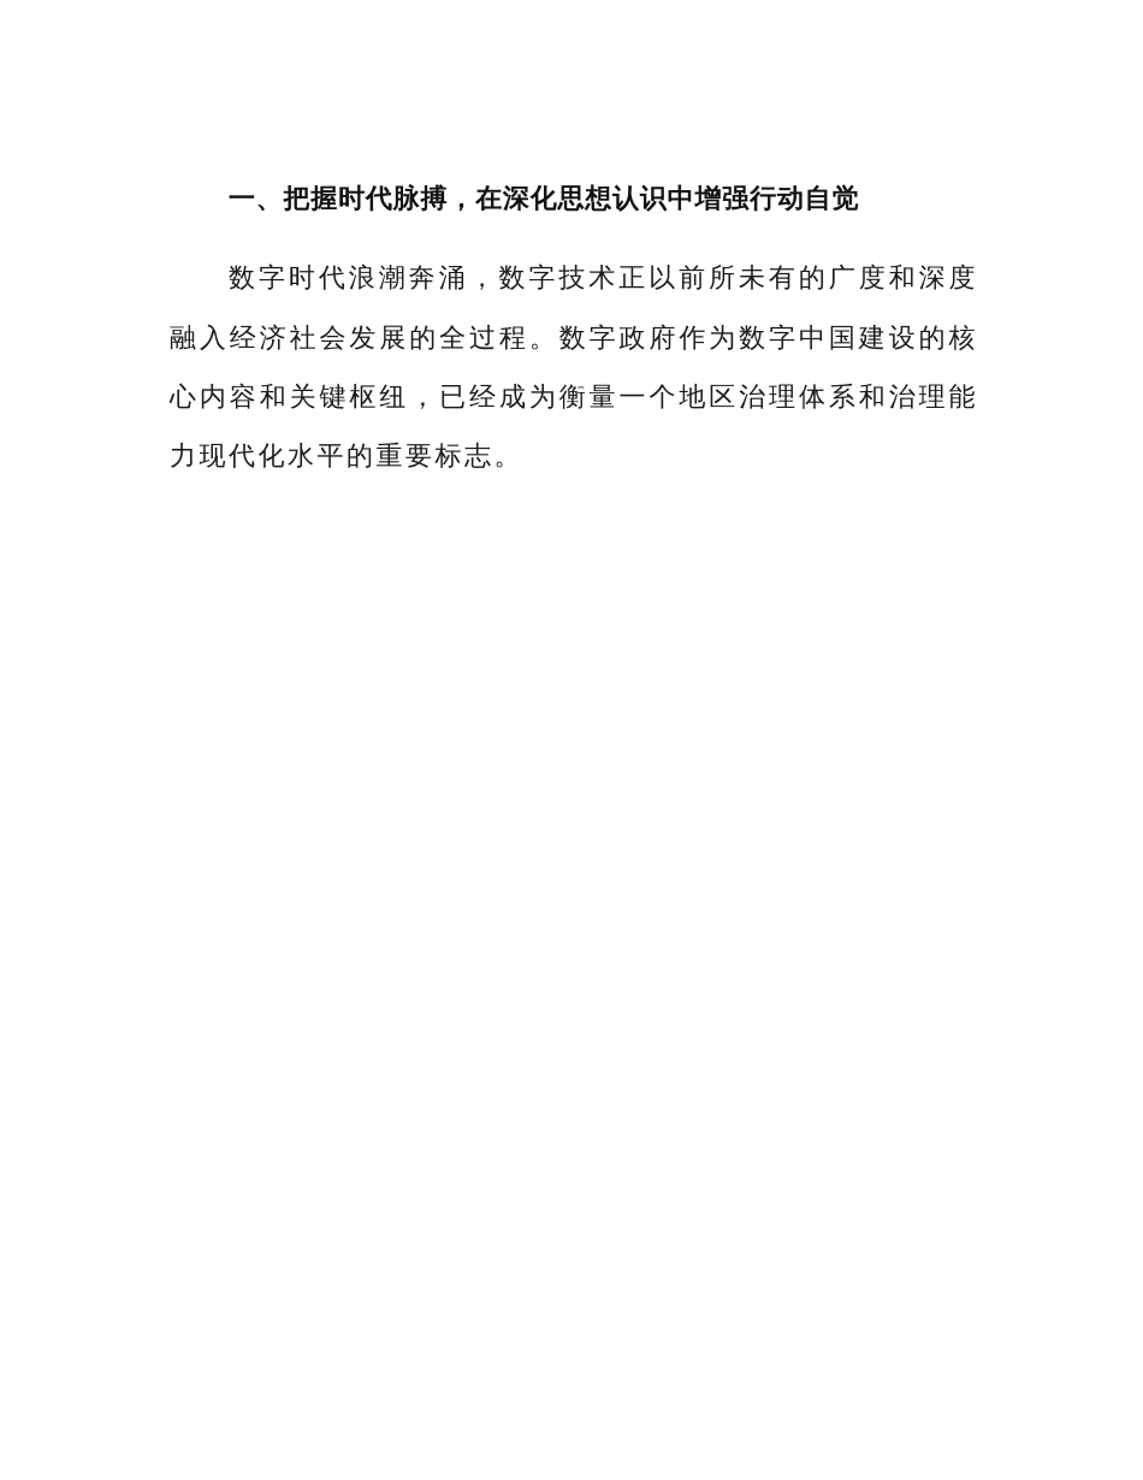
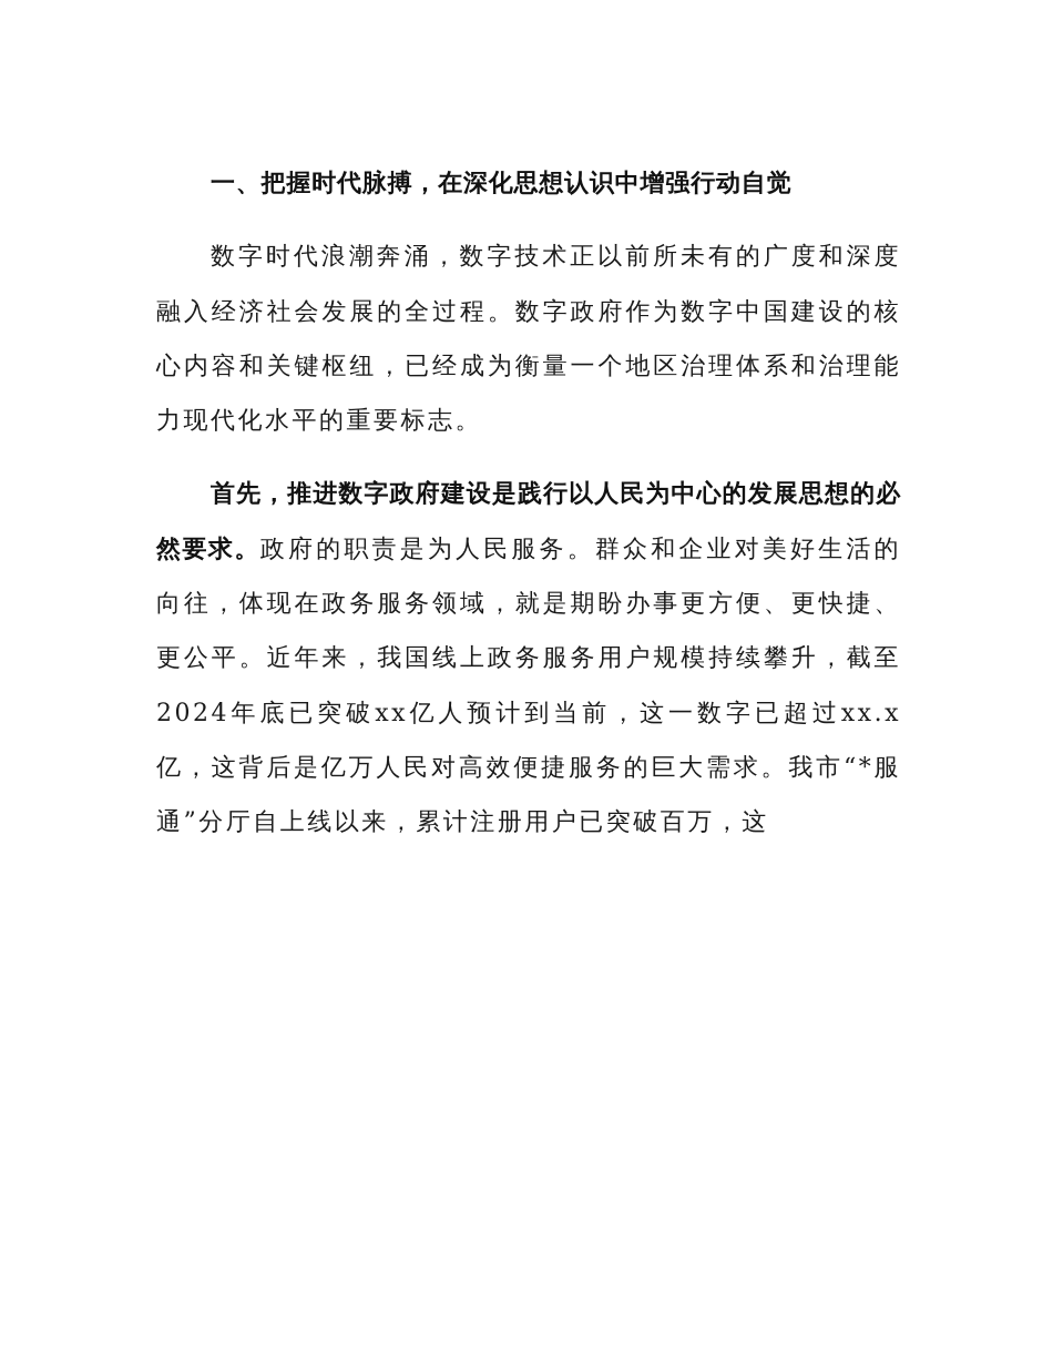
  一、把握时代脉搏，在深化思想认识中增强行动自觉
  数字时代浪潮奔涌，数字技术正以前所未有的广度和深度融入经济社会发展的全过程。数字政府作为数字中国建设的核心内容和关键枢纽，已经成为衡量一个地区治理体系和治理能力现代化水平的重要标志。
+ 首先，推进数字政府建设是践行以人民为中心的发展思想的必然要求。政府的职责是为人民服务。群众和企业对美好生活的向往，体现在政务服务领域，就是期盼办事更方便、更快捷、更公平。近年来，我国线上政务服务用户规模持续攀升，截至2024年底已突破xx亿人预计到当前，这一数字已超过xx.x亿，这背后是亿万人民对高效便捷服务的巨大需求。我市“*服通”分厅自上线以来，累计注册用户已突破百万，这
